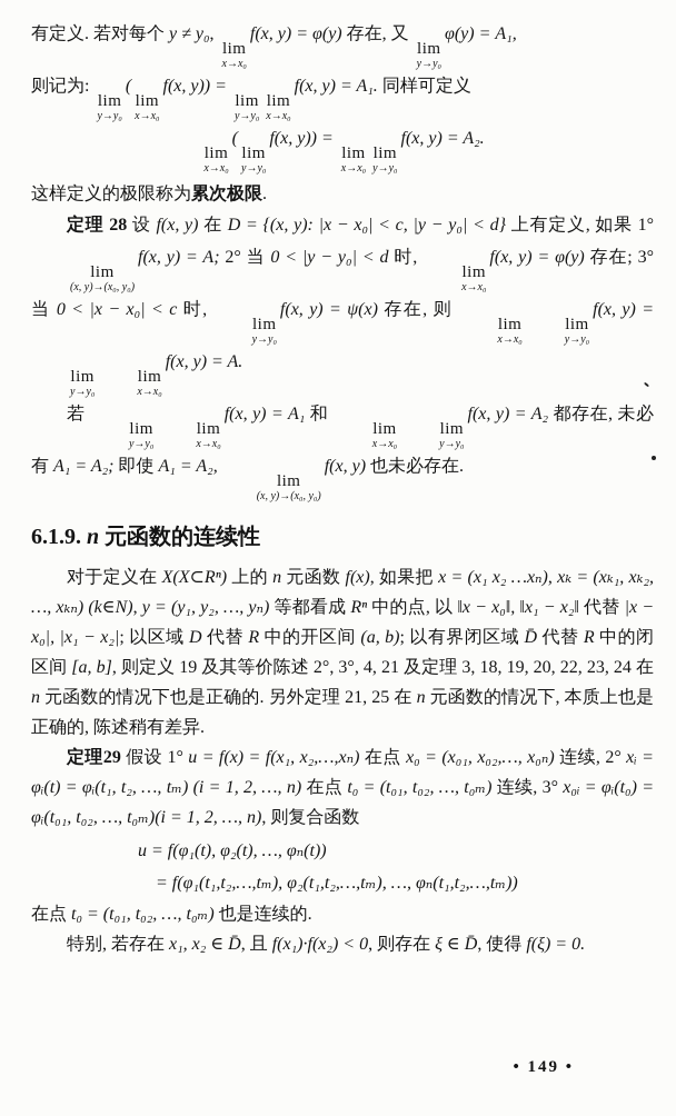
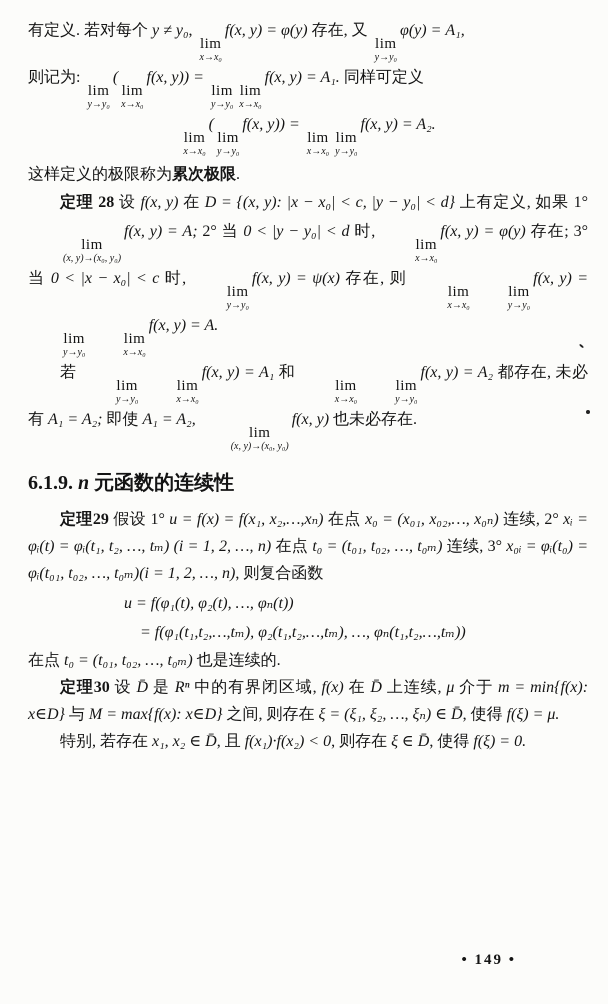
  有定义. 若对每个 y ≠ y₀,
  lim
  x→x₀
  f(x, y) = φ(y) 存在, 又
  lim
  y→y₀
  φ(y) = A₁,
  则记为:
  lim
  y→y₀
  (
  lim
  x→x₀
  f(x, y)) =
  lim
  y→y₀
  lim
  x→x₀
  f(x, y) = A₁. 同样可定义
  lim
  x→x₀
  (
  lim
  y→y₀
  f(x, y)) =
  lim
  x→x₀
  lim
  y→y₀
  f(x, y) = A₂.
  这样定义的极限称为累次极限.
  定理 28 设 f(x, y) 在 D = {(x, y): |x − x₀| < c, |y − y₀| < d} 上有定义, 如果 1°
  lim
  (x, y)→(x₀, y₀)
  f(x, y) = A; 2° 当 0 < |y − y₀| < d 时,
  lim
  x→x₀
  f(x, y) = φ(y) 存在; 3° 当 0 < |x − x₀| < c 时,
  lim
  y→y₀
  f(x, y) = ψ(x) 存在, 则
  lim
  x→x₀
  lim
  y→y₀
  f(x, y) =
  lim
  y→y₀
  lim
  x→x₀
  f(x, y) = A.
  若
  lim
  y→y₀
  lim
  x→x₀
  f(x, y) = A₁ 和
  lim
  x→x₀
  lim
  y→y₀
  f(x, y) = A₂ 都存在, 未必有 A₁ = A₂; 即使 A₁ = A₂,
  lim
  (x, y)→(x₀, y₀)
  f(x, y) 也未必存在.
  6.1.9. n 元函数的连续性
- 对于定义在 X(X⊂Rⁿ) 上的 n 元函数 f(x), 如果把 x = (x₁ x₂ …xₙ), xₖ = (xₖ₁, xₖ₂, …, xₖₙ) (k∈N), y = (y₁, y₂, …, yₙ) 等都看成 Rⁿ 中的点, 以 ‖x − x₀‖, ‖x₁ − x₂‖ 代替 |x − x₀|, |x₁ − x₂|; 以区域 D 代替 R 中的开区间 (a, b); 以有界闭区域 D̄ 代替 R 中的闭区间 [a, b], 则定义 19 及其等价陈述 2°, 3°, 4, 21 及定理 3, 18, 19, 20, 22, 23, 24 在 n 元函数的情况下也是正确的. 另外定理 21, 25 在 n 元函数的情况下, 本质上也是正确的, 陈述稍有差异.
  定理29 假设 1° u = f(x) = f(x₁, x₂,…,xₙ) 在点 x₀ = (x₀₁, x₀₂,…, x₀ₙ) 连续, 2° xᵢ = φᵢ(t) = φᵢ(t₁, t₂, …, tₘ) (i = 1, 2, …, n) 在点 t₀ = (t₀₁, t₀₂, …, t₀ₘ) 连续, 3° x₀ᵢ = φᵢ(t₀) = φᵢ(t₀₁, t₀₂, …, t₀ₘ)(i = 1, 2, …, n), 则复合函数
  u = f(φ₁(t), φ₂(t), …, φₙ(t))
  = f(φ₁(t₁,t₂,…,tₘ), φ₂(t₁,t₂,…,tₘ), …, φₙ(t₁,t₂,…,tₘ))
  在点 t₀ = (t₀₁, t₀₂, …, t₀ₘ) 也是连续的.
+ 定理30 设 D̄ 是 Rⁿ 中的有界闭区域, f(x) 在 D̄ 上连续, μ 介于 m = min{f(x): x∈D} 与 M = max{f(x): x∈D} 之间, 则存在 ξ = (ξ₁, ξ₂, …, ξₙ) ∈ D̄, 使得 f(ξ) = μ.
  特别, 若存在 x₁, x₂ ∈ D̄, 且 f(x₁)·f(x₂) < 0, 则存在 ξ ∈ D̄, 使得 f(ξ) = 0.
  • 149 •
